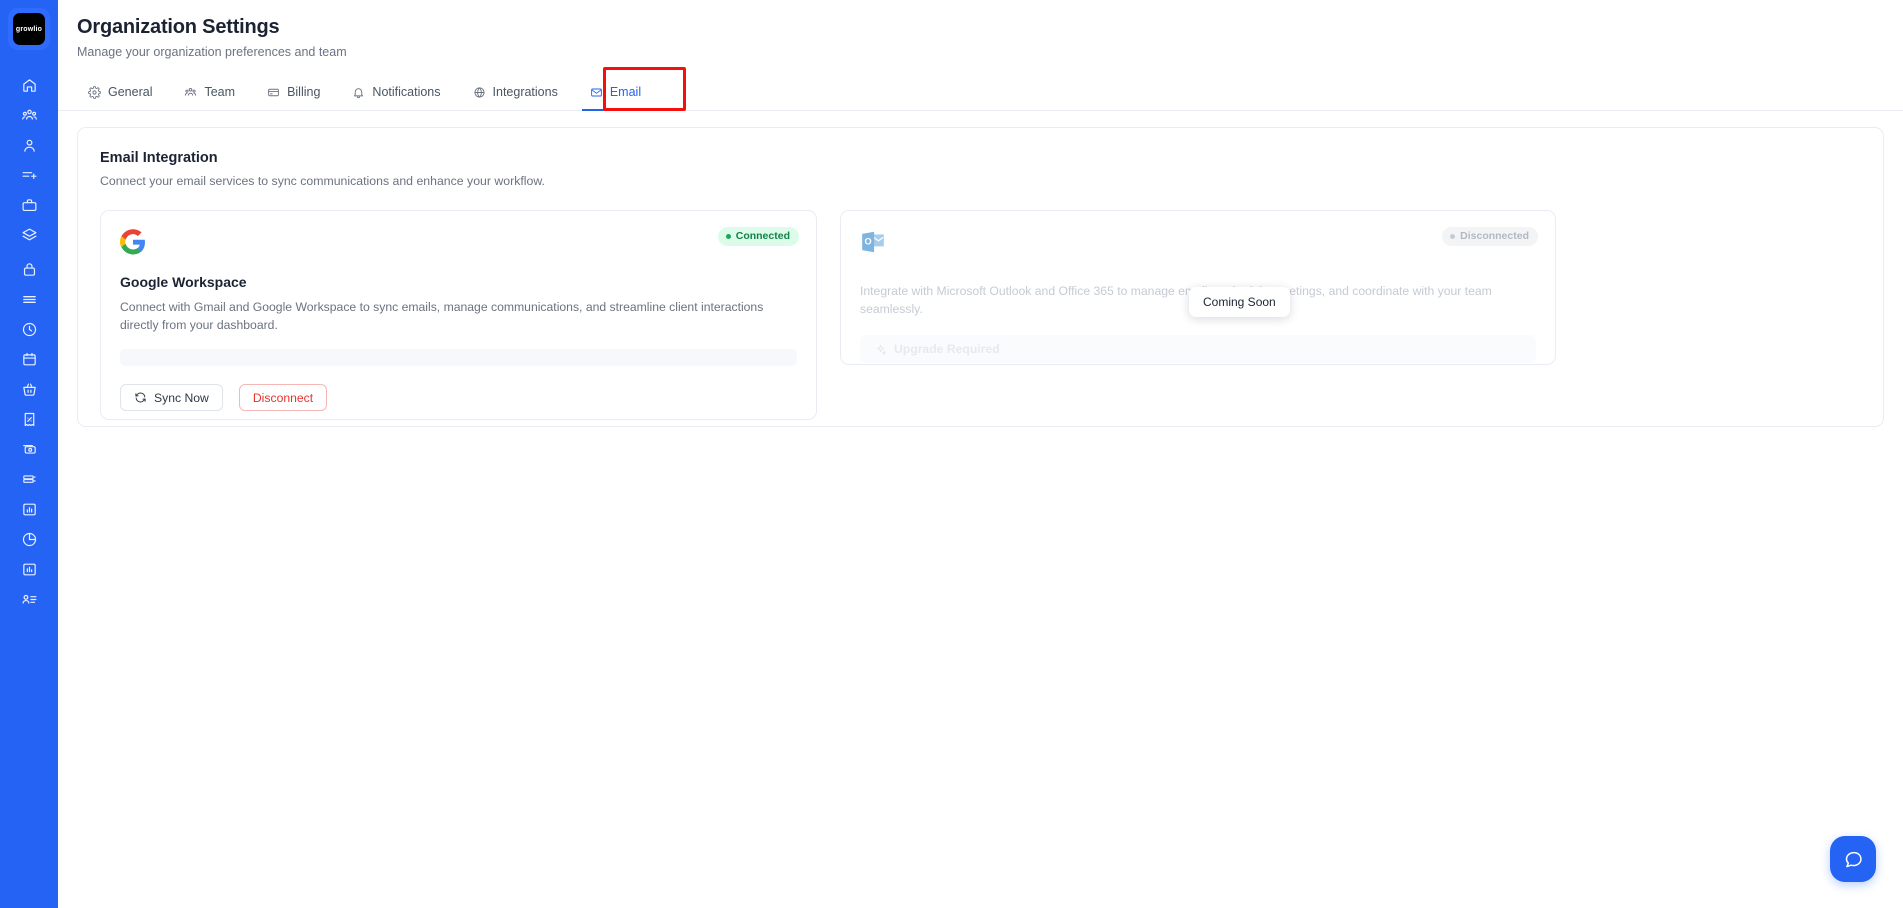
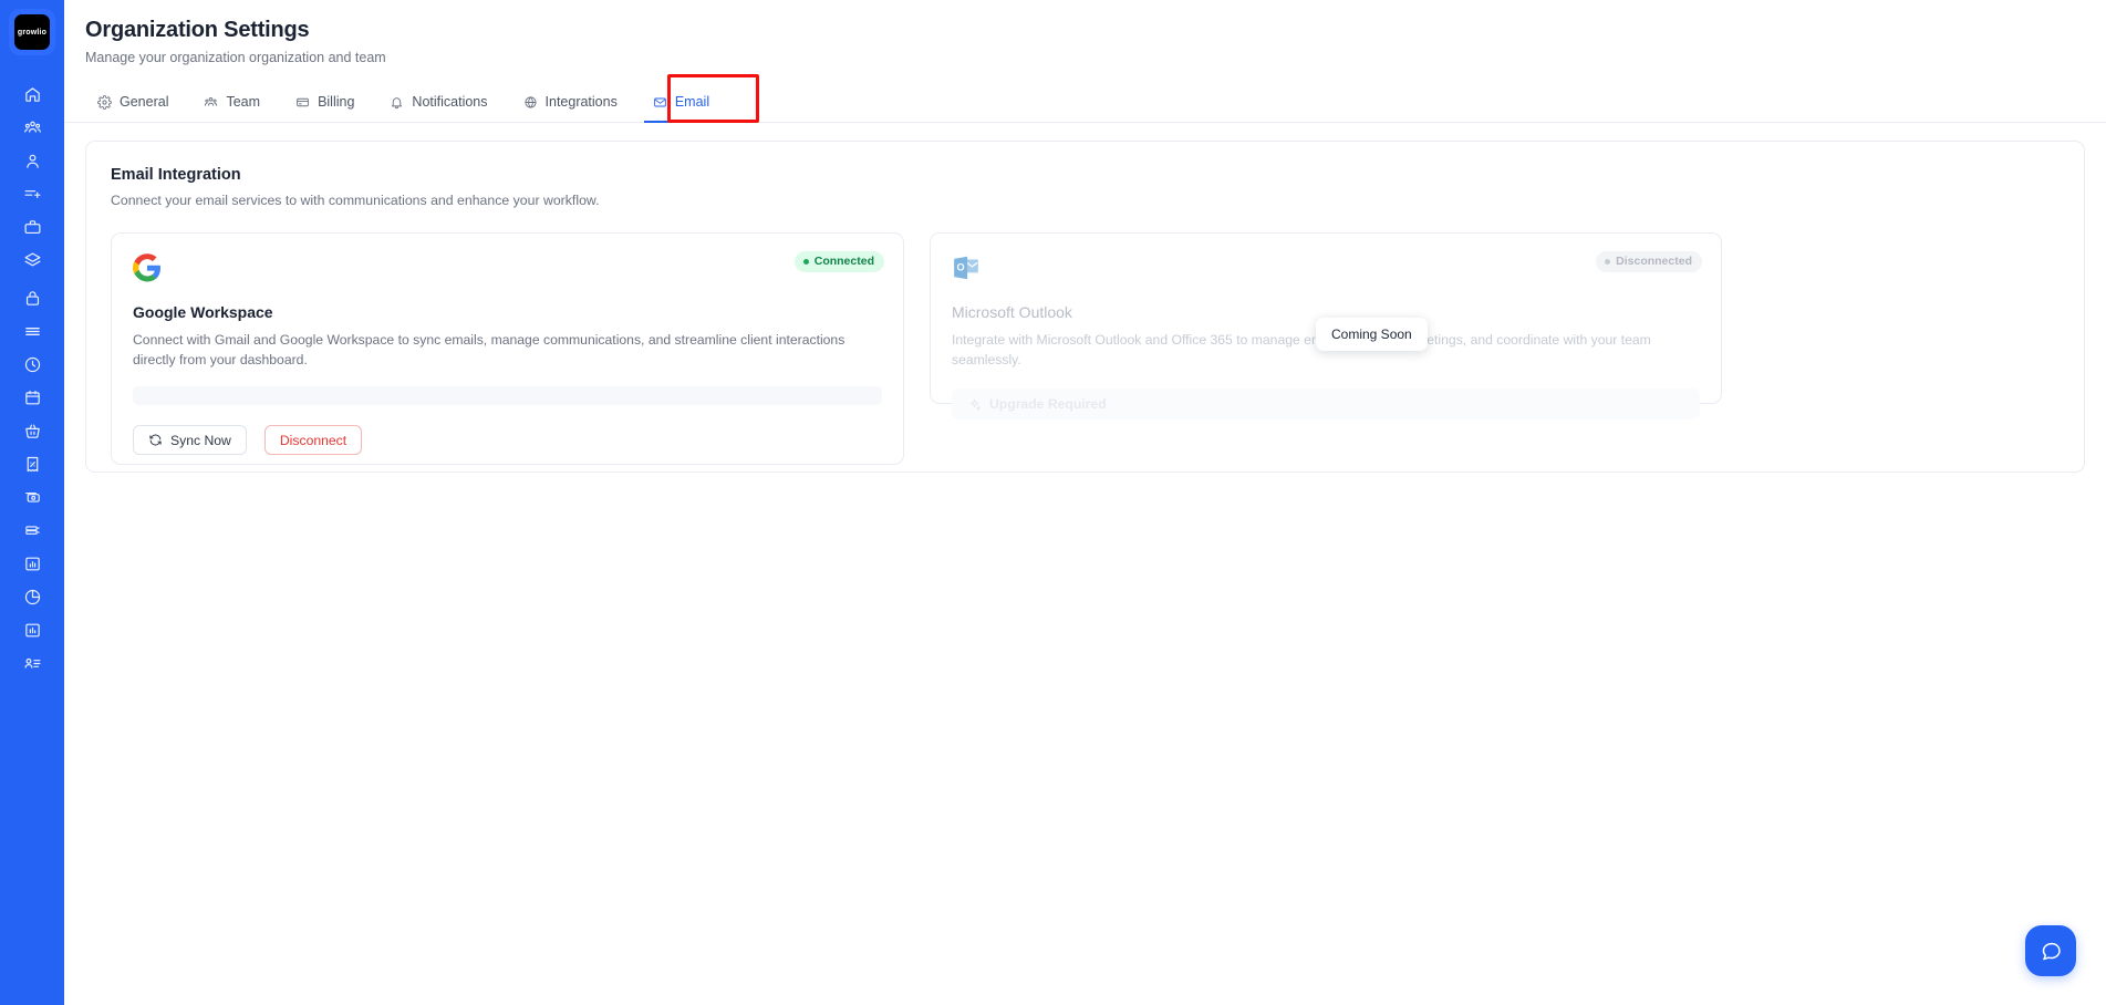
  Organization Settings
- Manage your organization preferences and team
+ Manage your organization organization and team
  General
  Team
  Billing
  Notifications
  Integrations
  Email
  Email Integration
- Connect your email services to sync communications and enhance your workflow.
+ Connect your email services to with communications and enhance your workflow.
  Connected
  Google Workspace
  Connect with Gmail and Google Workspace to sync emails, manage communications, and streamline client interactions directly from your dashboard.
  Sync Now
  Disconnect
  Disconnected
  O
+ Microsoft Outlook
  Integrate with Microsoft Outlook and Office 365 to manage eetings, and coordinate with your team seamlessly.
  Coming Soon
